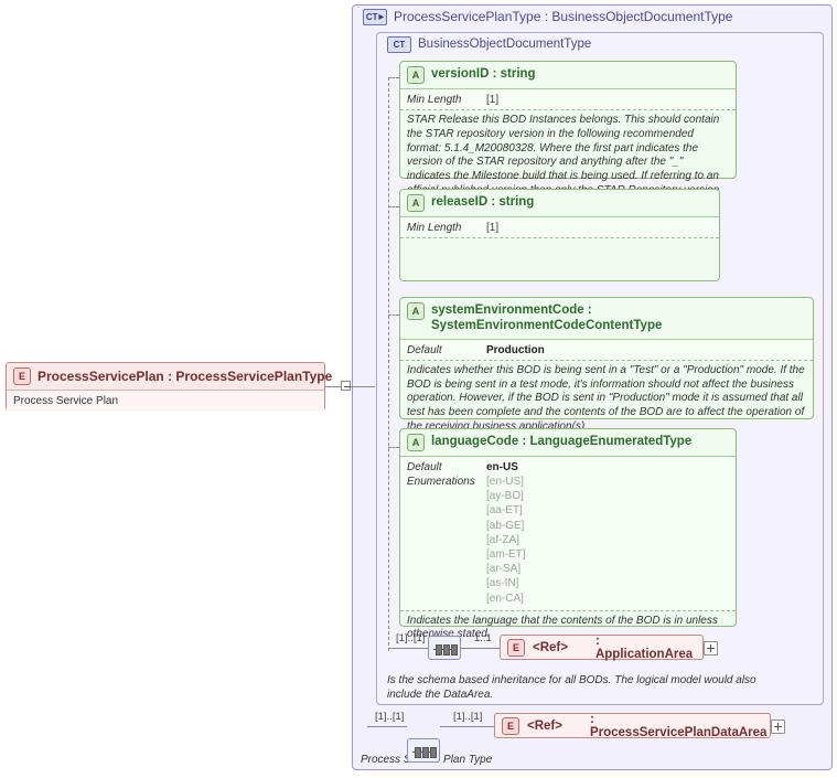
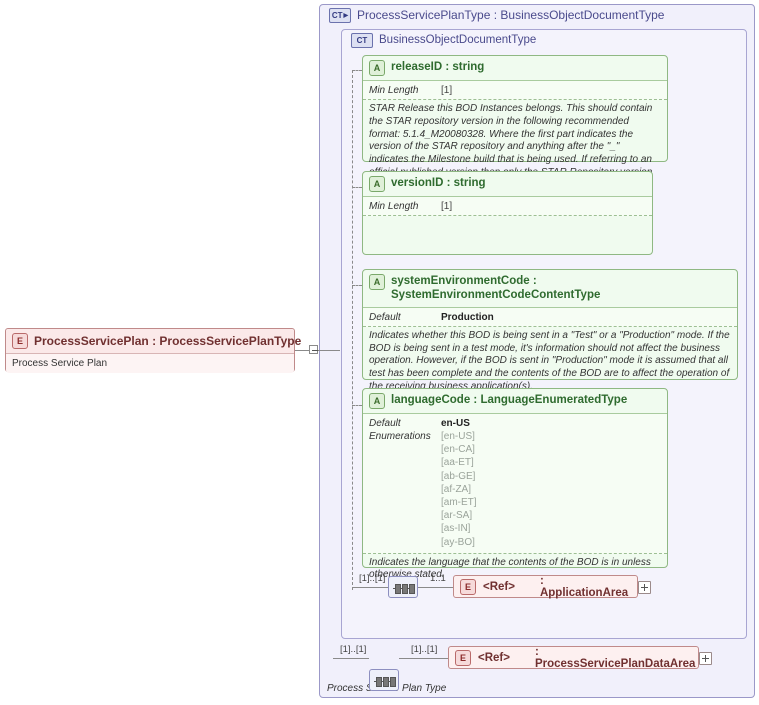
  CT
  ProcessServicePlanType : BusinessObjectDocumentType
  CT
  BusinessObjectDocumentType
- Is the schema based inheritance for all BODs. The logical model would also include the DataArea.
  E
  ProcessServicePlan : ProcessServicePlanType
  Process Service Plan
  A
- versionID : string
+ releaseID : string
  Min Length
  [1]
  STAR Release this BOD Instances belongs. This should contain the STAR repository version in the following recommended format: 5.1.4_M20080328. Where the first part indicates the version of the STAR repository and anything after the "_" indicates the Milestone build that is being used. If referring to an
  A
- releaseID : string
+ versionID : string
  Min Length
  [1]
  A
  systemEnvironmentCode : SystemEnvironmentCodeContentType
  Default
  Production
  Indicates whether this BOD is being sent in a "Test" or a "Production" mode. If the BOD is being sent in a test mode, it's information should not affect the business operation. However, if the BOD is sent in "Production" mode it is assumed that all test has been complete and the contents of the BOD are to affect the operation of the receiving business application(s).
  A
  languageCode : LanguageEnumeratedType
  Default
  en-US
  Enumerations
  [en-US]
- [ay-BO]
+ [en-CA]
  [aa-ET]
  [ab-GE]
  [af-ZA]
  [am-ET]
  [ar-SA]
  [as-IN]
- [en-CA]
+ [ay-BO]
  Indicates the language that the contents of the BOD is in unless otherwise stated.
  [1]..[1]
  1..1
  E
  <Ref>
  : ApplicationArea
  [1]..[1]
  [1]..[1]
  E
  <Ref>
  : ProcessServicePlanDataArea
